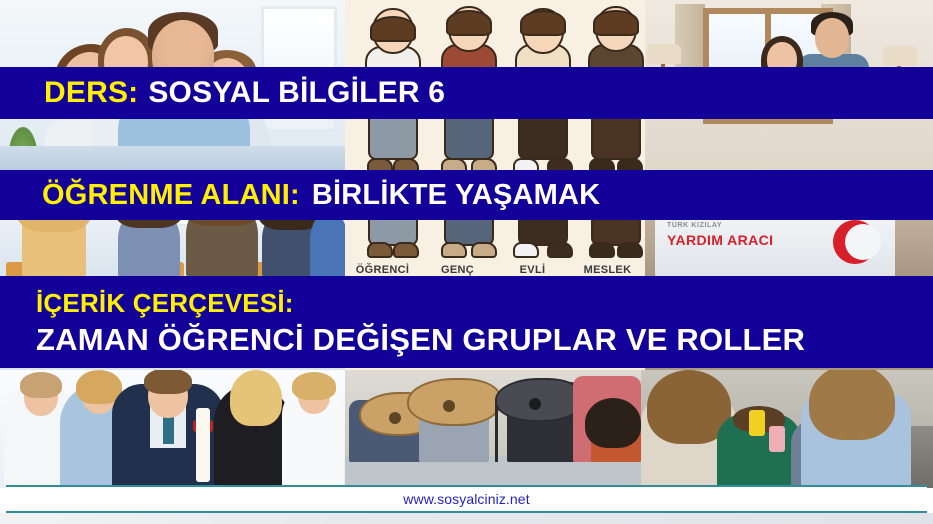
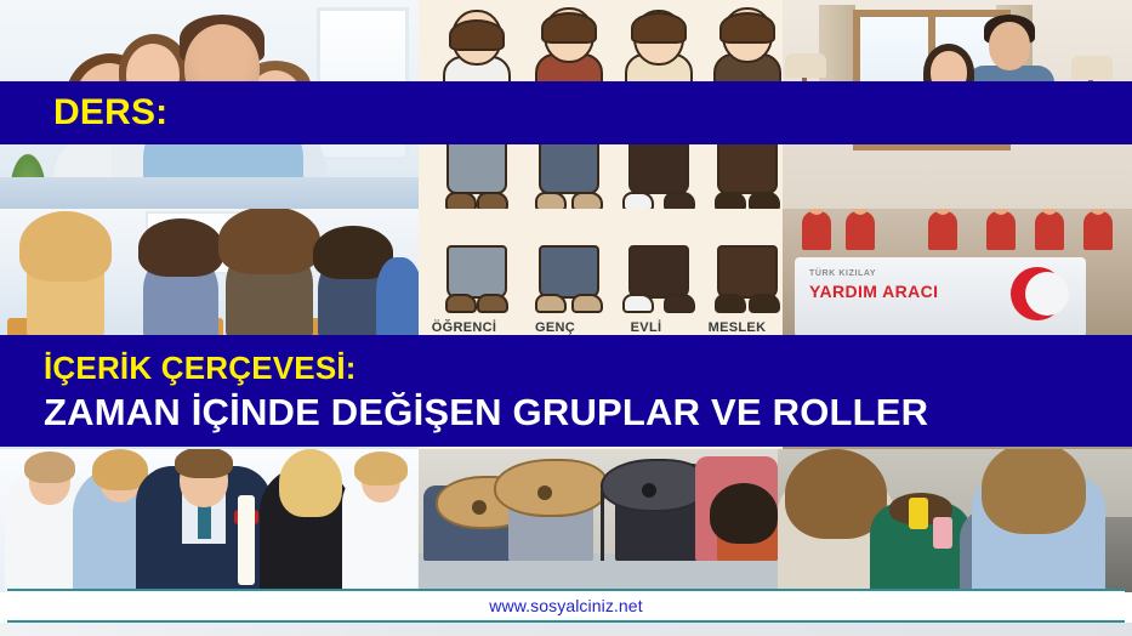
  ÖĞRENCİ
  GENÇ
  EVLİ
  MESLEK
  YARDIM ARACI
  DERS:
- SOSYAL BİLGİLER 6
- ÖĞRENME ALANI:
- BİRLİKTE YAŞAMAK
  İÇERİK ÇERÇEVESİ:
- ZAMAN ÖĞRENCİ DEĞİŞEN GRUPLAR VE ROLLER
+ ZAMAN İÇİNDE DEĞİŞEN GRUPLAR VE ROLLER
  www.sosyalciniz.net
